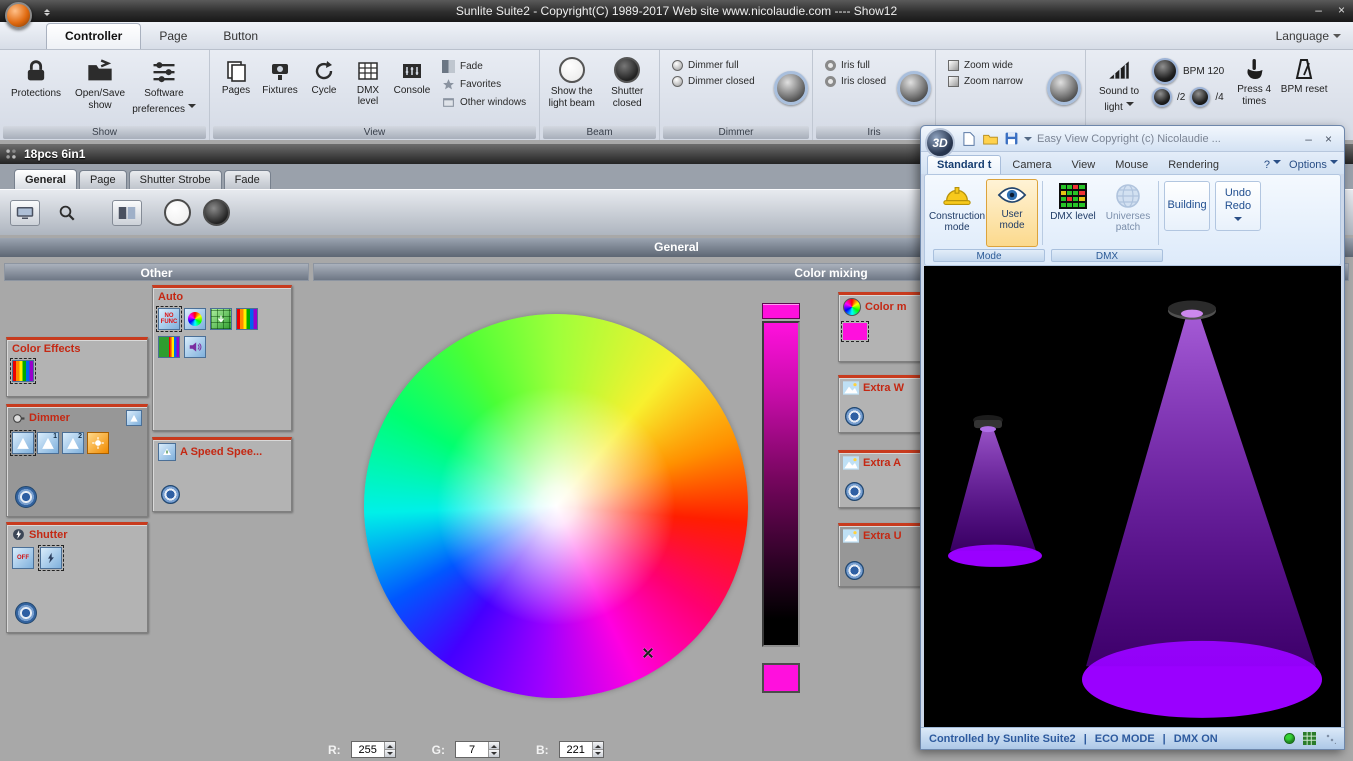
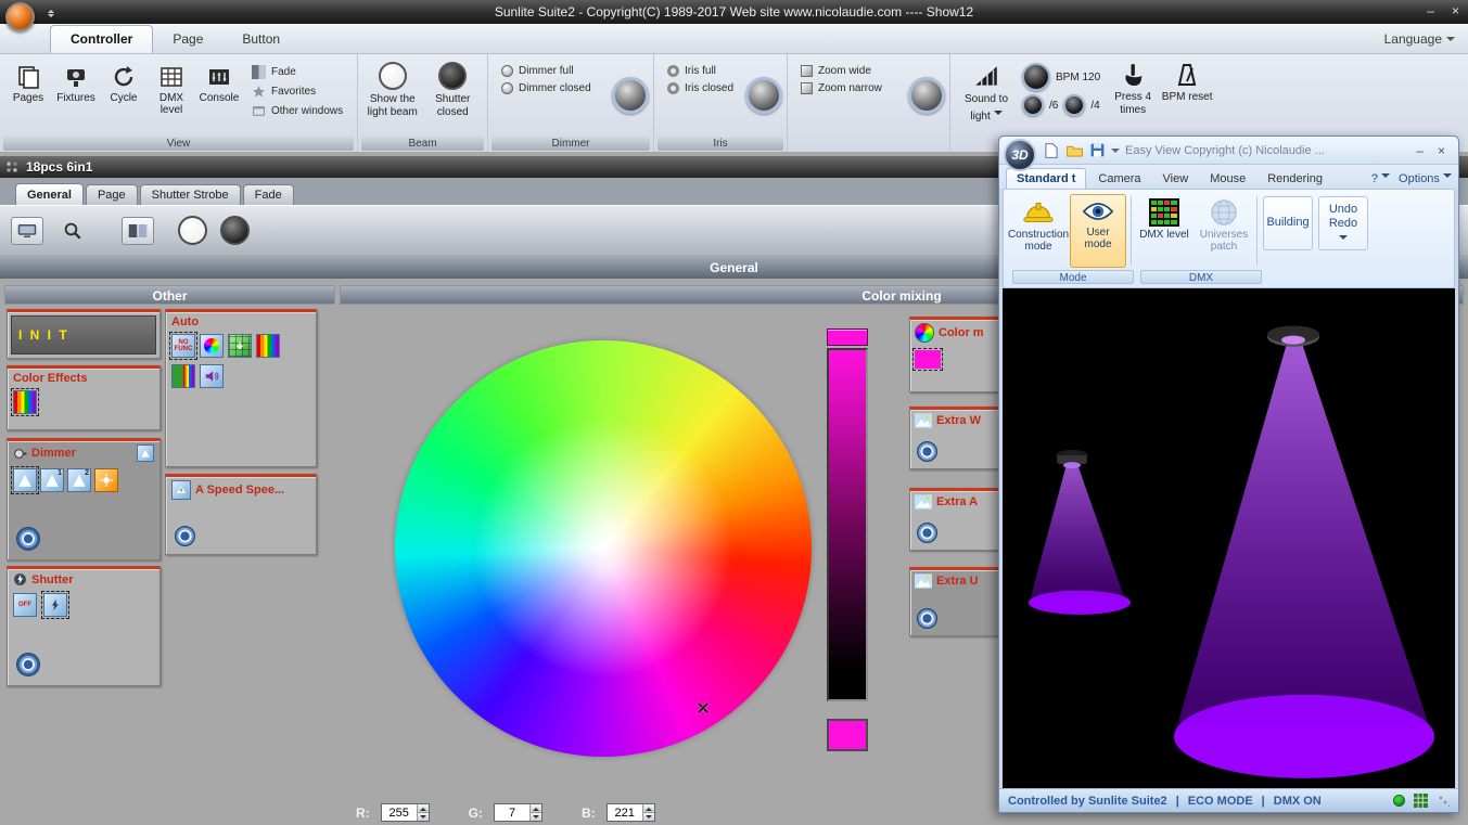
  Sunlite Suite2 - Copyright(C) 1989-2017 Web site www.nicolaudie.com ---- Show12
  –
  ×
  Controller
  Page
  Button
  Language
- Protections
- Open/Save show
- Software preferences
- Show
  Pages
  Fixtures
  Cycle
  DMX level
  Console
  Fade
  Favorites
  Other windows
  View
  Show the light beam
  Shutter closed
  Beam
  Dimmer full
  Dimmer closed
  Dimmer
  Iris full
  Iris closed
  Iris
  Zoom wide
  Zoom narrow
  Sound to light
  BPM 120
- /2
+ /6
  /4
  Press 4 times
  BPM reset
  18pcs 6in1
  General
  Page
  Shutter Strobe
  Fade
  General
  Other
+ I N I T
  Color Effects
  Dimmer
  Shutter
  Auto
  A Speed Spee...
  Color mixing
  R:
  255
  G:
  7
  B:
  221
  Color m
  Extra W
  Extra A
  Extra U
  3D
  Easy View Copyright (c) Nicolaudie ...
  –
  ×
  Standard t
  Camera
  View
  Mouse
  Rendering
  ?
  Options
  Construction mode
  User mode
  DMX level
  Universes patch
  Building
  Undo Redo
  Mode
  DMX
  Controlled by Sunlite Suite2
  |
  ECO MODE
  |
  DMX ON
